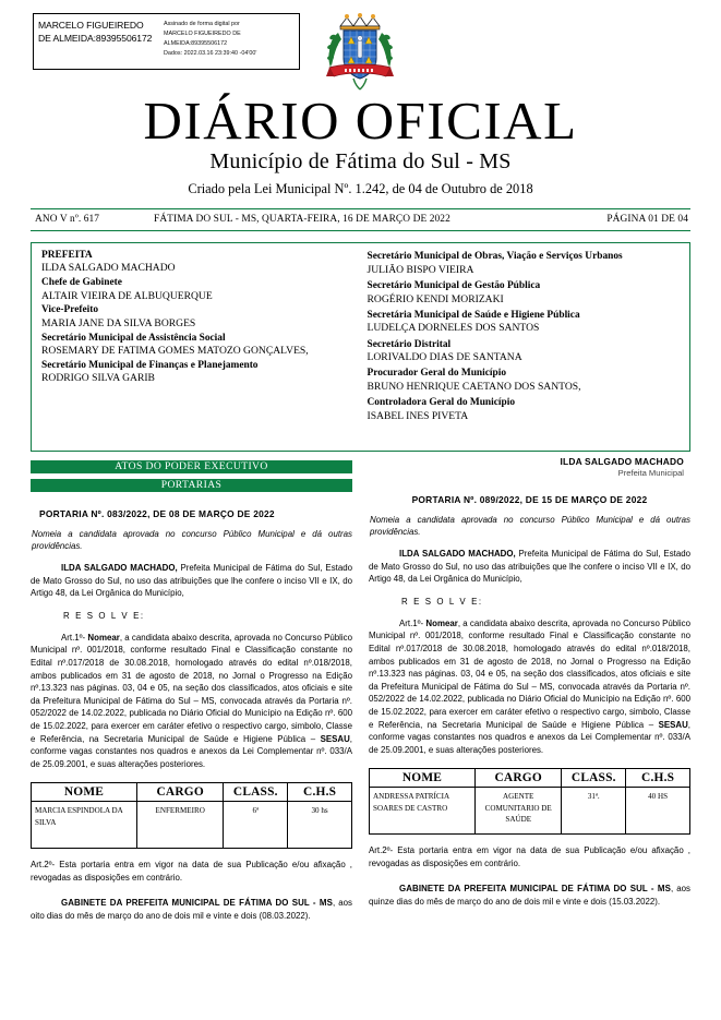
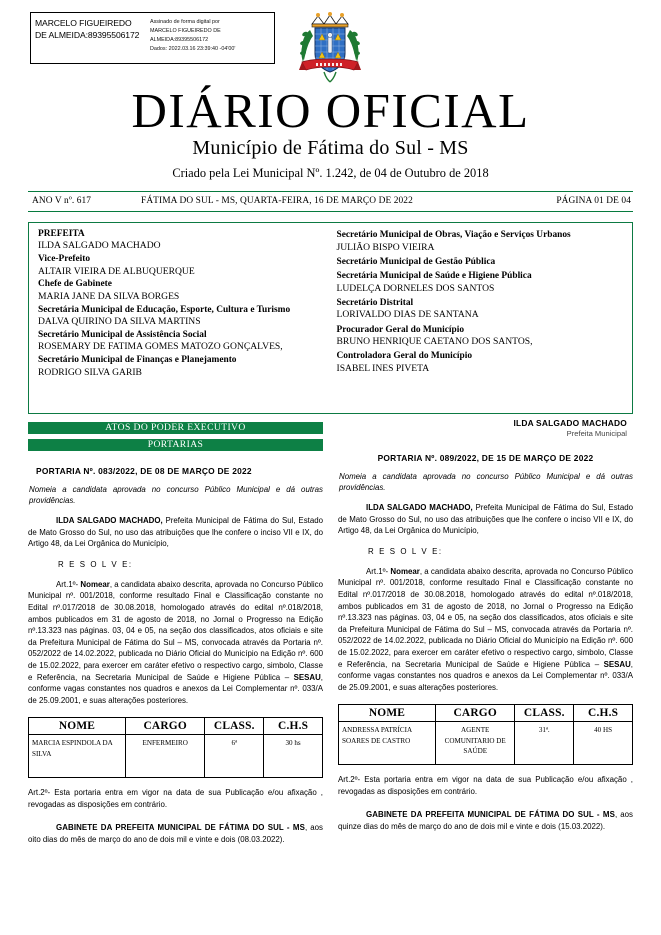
  A
  MARCELO FIGUEIREDO DE ALMEIDA:89395506172
  DIÁRIO OFICIAL
  Município de Fátima do Sul - MS
  Criado pela Lei Municipal Nº. 1.242, de 04 de Outubro de 2018
  ANO V nº. 617
  FÁTIMA DO SUL - MS, QUARTA-FEIRA, 16 DE MARÇO DE 2022
  PÁGINA 01 DE 04
  PREFEITA
  ILDA SALGADO MACHADO
- Chefe de Gabinete
+ Vice-Prefeito
  ALTAIR VIEIRA DE ALBUQUERQUE
- Vice-Prefeito
+ Chefe de Gabinete
  MARIA JANE DA SILVA BORGES
+ Secretária Municipal de Educação, Esporte, Cultura e Turismo
+ DALVA QUIRINO DA SILVA MARTINS
  Secretário Municipal de Assistência Social
  ROSEMARY DE FATIMA GOMES MATOZO GONÇALVES,
  Secretário Municipal de Finanças e Planejamento
  RODRIGO SILVA GARIB
  Secretário Municipal de Obras, Viação e Serviços Urbanos
  JULIÃO BISPO VIEIRA
  Secretário Municipal de Gestão Pública
- ROGÉRIO KENDI MORIZAKI
  Secretária Municipal de Saúde e Higiene Pública
  LUDELÇA DORNELES DOS SANTOS
  Secretário Distrital
  LORIVALDO DIAS DE SANTANA
  Procurador Geral do Município
  BRUNO HENRIQUE CAETANO DOS SANTOS,
  Controladora Geral do Município
  ISABEL INES PIVETA
  ATOS DO PODER EXECUTIVO
  PORTARIAS
  PORTARIA Nº. 083/2022, DE 08 DE MARÇO DE 2022
  Nomeia a candidata aprovada no concurso Público Municipal e dá outras providências.
  ILDA SALGADO MACHADO, Prefeita Municipal de Fátima do Sul, Estado de Mato Grosso do Sul, no uso das atribuições que lhe confere o inciso VII e IX, do Artigo 48, da Lei Orgânica do Município,
  R E S O L V E:
  Art.1º- Nomear, a candidata abaixo descrita, aprovada no Concurso Público Municipal nº. 001/2018, conforme resultado Final e Classificação constante no Edital nº.017/2018 de 30.08.2018, homologado através do edital nº.018/2018, ambos publicados em 31 de agosto de 2018, no Jornal o Progresso na Edição nº.13.323 nas páginas. 03, 04 e 05, na seção dos classificados, atos oficiais e site da Prefeitura Municipal de Fátima do Sul – MS, convocada através da Portaria nº. 052/2022 de 14.02.2022, publicada no Diário Oficial do Município na Edição nº. 600 de 15.02.2022, para exercer em caráter efetivo o respectivo cargo, simbolo, Classe e Referência, na Secretaria Municipal de Saúde e Higiene Pública – SESAU, conforme vagas constantes nos quadros e anexos da Lei Complementar nº. 033/A de 25.09.2001, e suas alterações posteriores.
  NOME	CARGO	CLASS.	C.H.S
  MARCIA ESPINDOLA DA SILVA	ENFERMEIRO	6ª	30 hs
  Art.2º- Esta portaria entra em vigor na data de sua Publicação e/ou afixação , revogadas as disposições em contrário.
  GABINETE DA PREFEITA MUNICIPAL DE FÁTIMA DO SUL - MS, aos oito dias do mês de março do ano de dois mil e vinte e dois (08.03.2022).
  ILDA SALGADO MACHADO
  Prefeita Municipal
  PORTARIA Nº. 089/2022, DE 15 DE MARÇO DE 2022
  Nomeia a candidata aprovada no concurso Público Municipal e dá outras providências.
  ILDA SALGADO MACHADO, Prefeita Municipal de Fátima do Sul, Estado de Mato Grosso do Sul, no uso das atribuições que lhe confere o inciso VII e IX, do Artigo 48, da Lei Orgânica do Município,
  R E S O L V E:
  Art.1º- Nomear, a candidata abaixo descrita, aprovada no Concurso Público Municipal nº. 001/2018, conforme resultado Final e Classificação constante no Edital nº.017/2018 de 30.08.2018, homologado através do edital nº.018/2018, ambos publicados em 31 de agosto de 2018, no Jornal o Progresso na Edição nº.13.323 nas páginas. 03, 04 e 05, na seção dos classificados, atos oficiais e site da Prefeitura Municipal de Fátima do Sul – MS, convocada através da Portaria nº. 052/2022 de 14.02.2022, publicada no Diário Oficial do Município na Edição nº. 600 de 15.02.2022, para exercer em caráter efetivo o respectivo cargo, simbolo, Classe e Referência, na Secretaria Municipal de Saúde e Higiene Pública – SESAU, conforme vagas constantes nos quadros e anexos da Lei Complementar nº. 033/A de 25.09.2001, e suas alterações posteriores.
  NOME	CARGO	CLASS.	C.H.S
  ANDRESSA PATRÍCIA SOARES DE CASTRO	AGENTE COMUNITARIO DE SAÚDE	31ª.	40 HS
  Art.2º- Esta portaria entra em vigor na data de sua Publicação e/ou afixação , revogadas as disposições em contrário.
  GABINETE DA PREFEITA MUNICIPAL DE FÁTIMA DO SUL - MS, aos quinze dias do mês de março do ano de dois mil e vinte e dois (15.03.2022).
